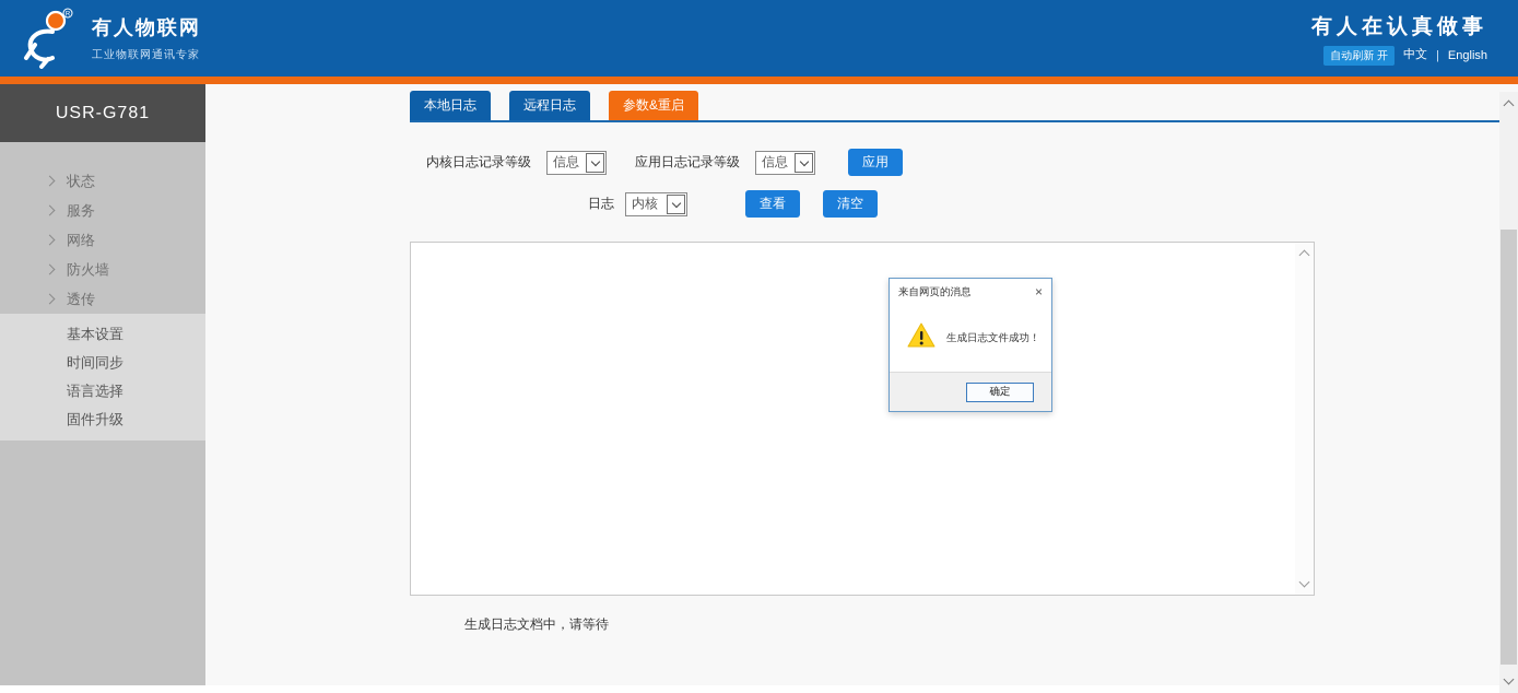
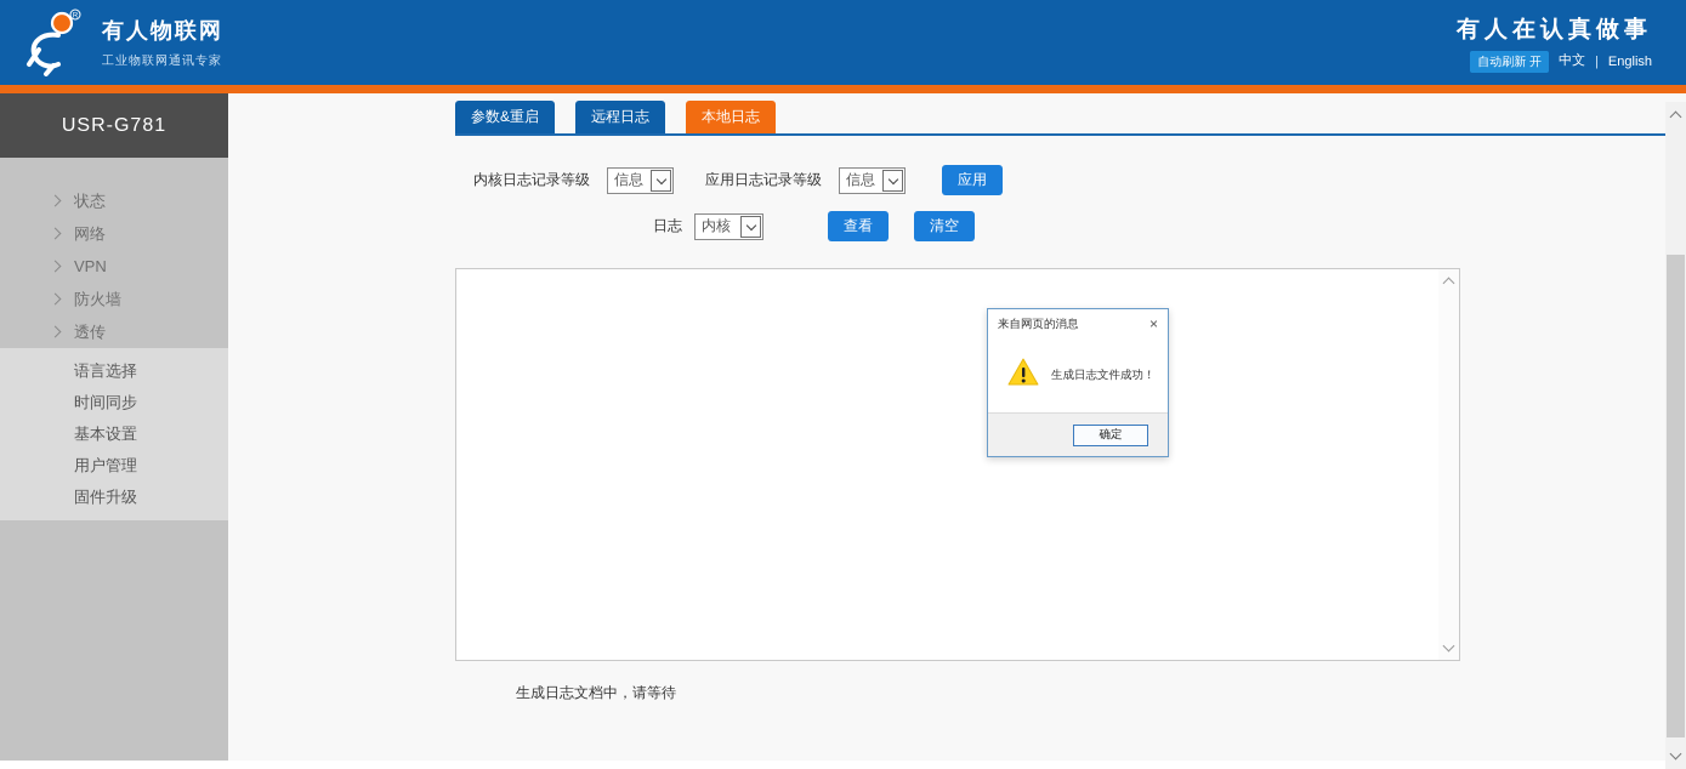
  有人物联网
  工业物联网通讯专家
  有人在认真做事
  自动刷新 开
  中文
  |
  English
  USR-G781
  状态
- 服务
  网络
+ VPN
  防火墙
  透传
- 基本设置
+ 语言选择
  时间同步
- 语言选择
+ 基本设置
+ 用户管理
  固件升级
- 本地日志
+ 参数&重启
  远程日志
- 参数&重启
+ 本地日志
  内核日志记录等级
  信息
  应用日志记录等级
  信息
  应用
  日志
  内核
  查看
  清空
  生成日志文档中，请等待
  来自网页的消息
  ×
  生成日志文件成功！
  确定
